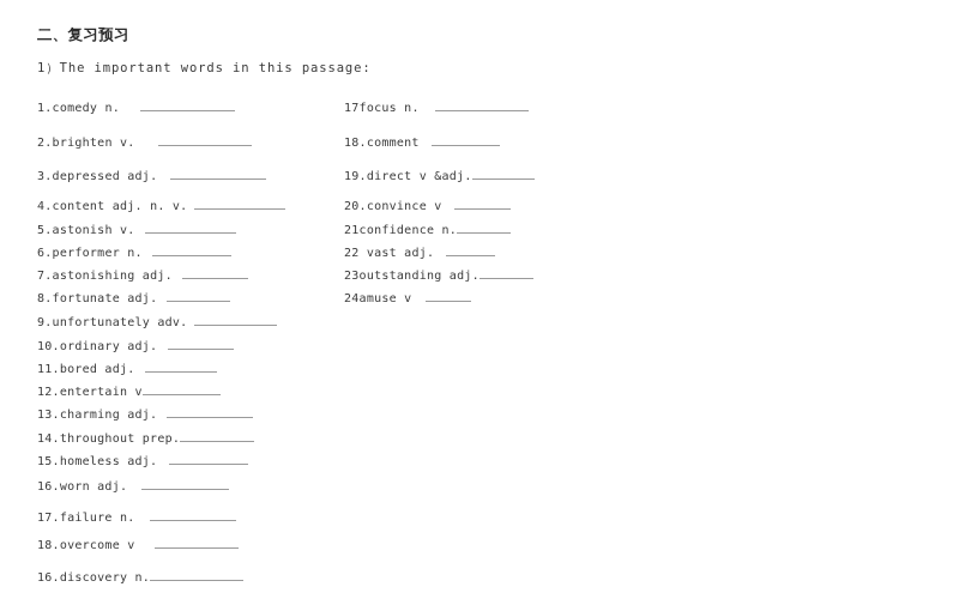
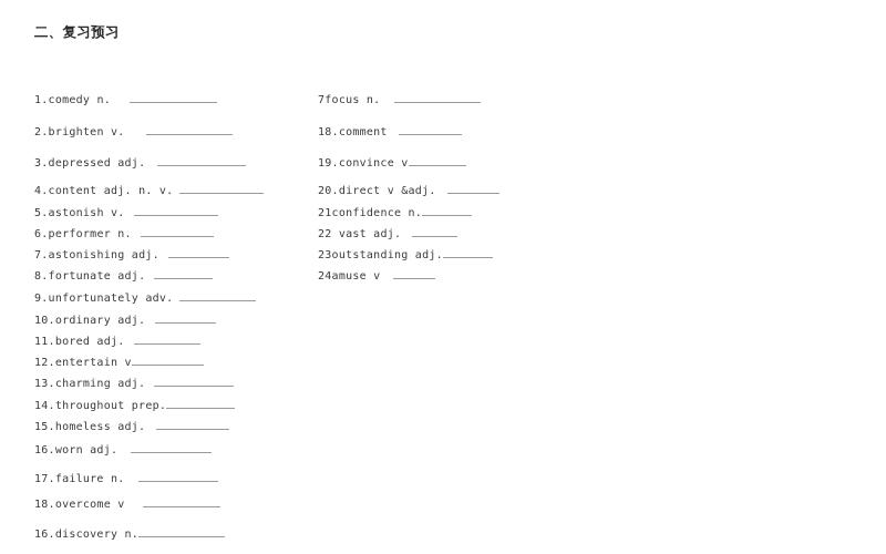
  二、复习预习
- 1）The important words in this passage:
  1.
  comedy n.
  2.
  brighten v.
  3.
  depressed adj.
  4.
  content adj. n. v.
  5.
  astonish v.
  6.
  performer n.
  7.
  astonishing adj.
  8.
  fortunate adj.
  9.
  unfortunately adv.
  10.
  ordinary adj.
  11.
  bored adj.
  12.
  entertain v
  13.
  charming adj.
  14.
  throughout prep.
  15.
  homeless adj.
  16.
  worn adj.
  17.
  failure n.
  18.
  overcome v
  16.
  discovery n.
- 17
+ 7
  focus n.
  18.
  comment
  19.
- direct v &adj.
+ convince v
  20.
- convince v
+ direct v &adj.
  21
  confidence n.
  22
  vast adj.
  23
  outstanding adj.
  24
  amuse v
